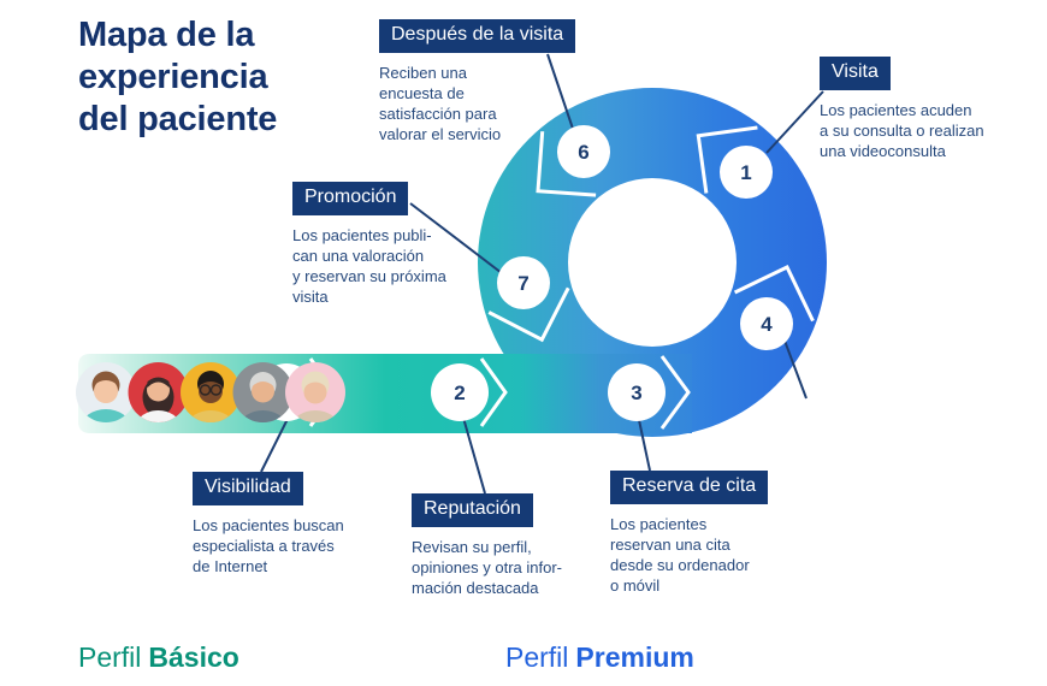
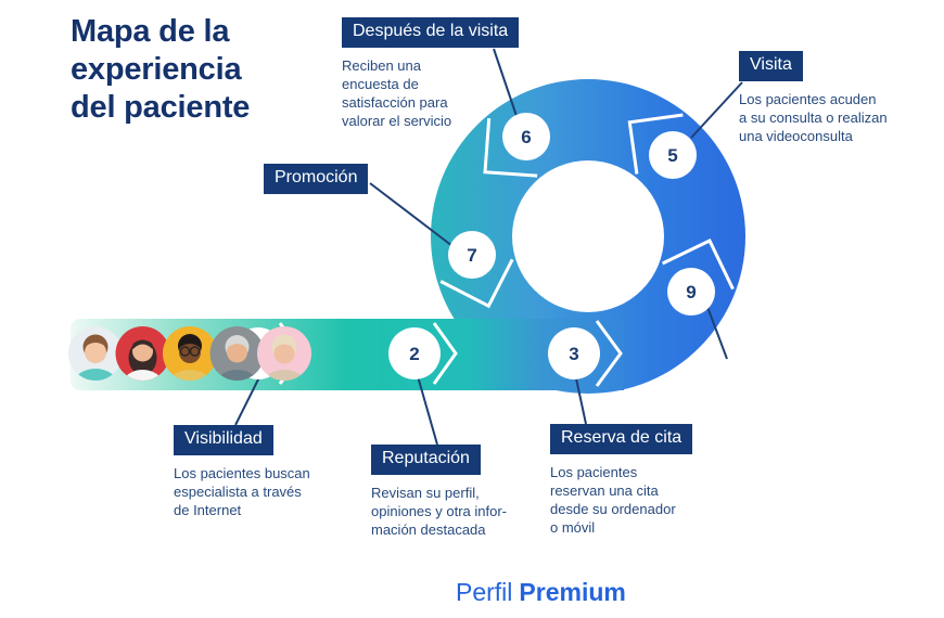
  2
  3
- 4
+ 9
- 1
+ 5
  6
  7
  Mapa de la
  experiencia
  del paciente
  Visibilidad
  Los pacientes buscan
  especialista a través
  de Internet
  Reputación
  Revisan su perfil,
  opiniones y otra infor-
  mación destacada
  Reserva de cita
  Los pacientes
  reservan una cita
  desde su ordenador
  o móvil
  Visita
  Los pacientes acuden
  a su consulta o realizan
  una videoconsulta
  Después de la visita
  Reciben una
  encuesta de
  satisfacción para
  valorar el servicio
  Promoción
- Los pacientes publi-
- can una valoración
- y reservan su próxima
- visita
- Perfil Básico
  Perfil Premium
